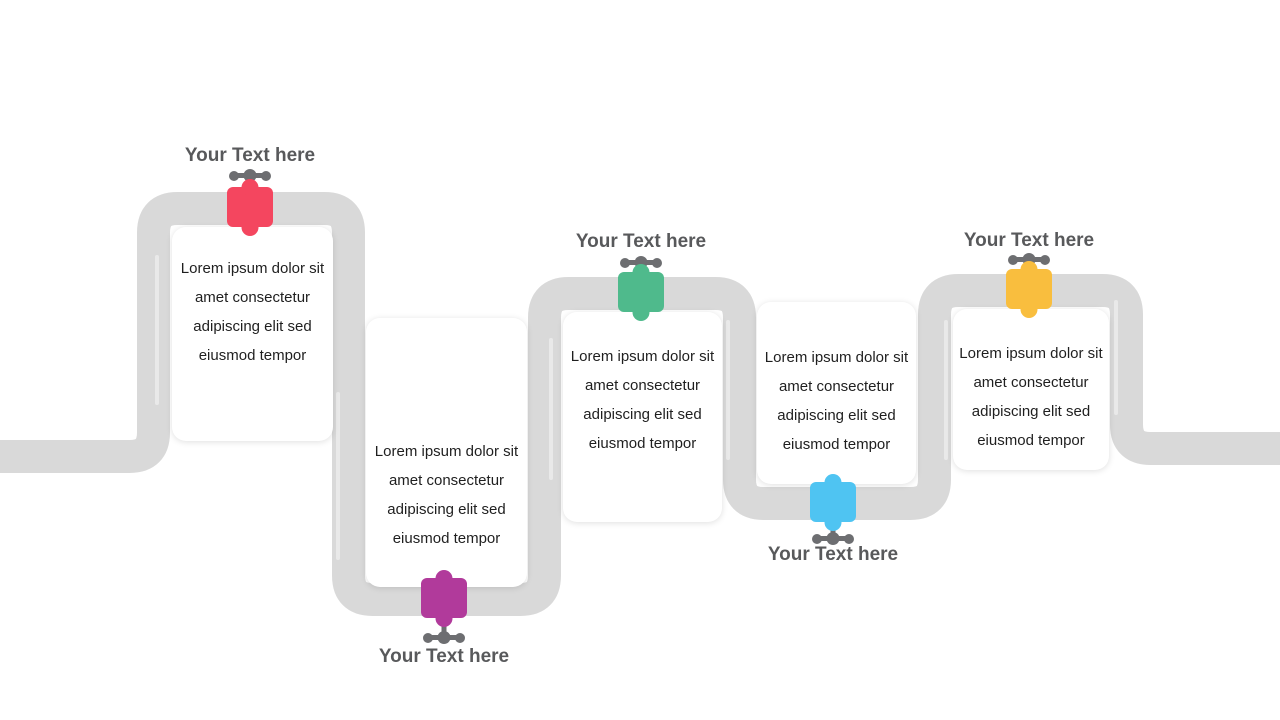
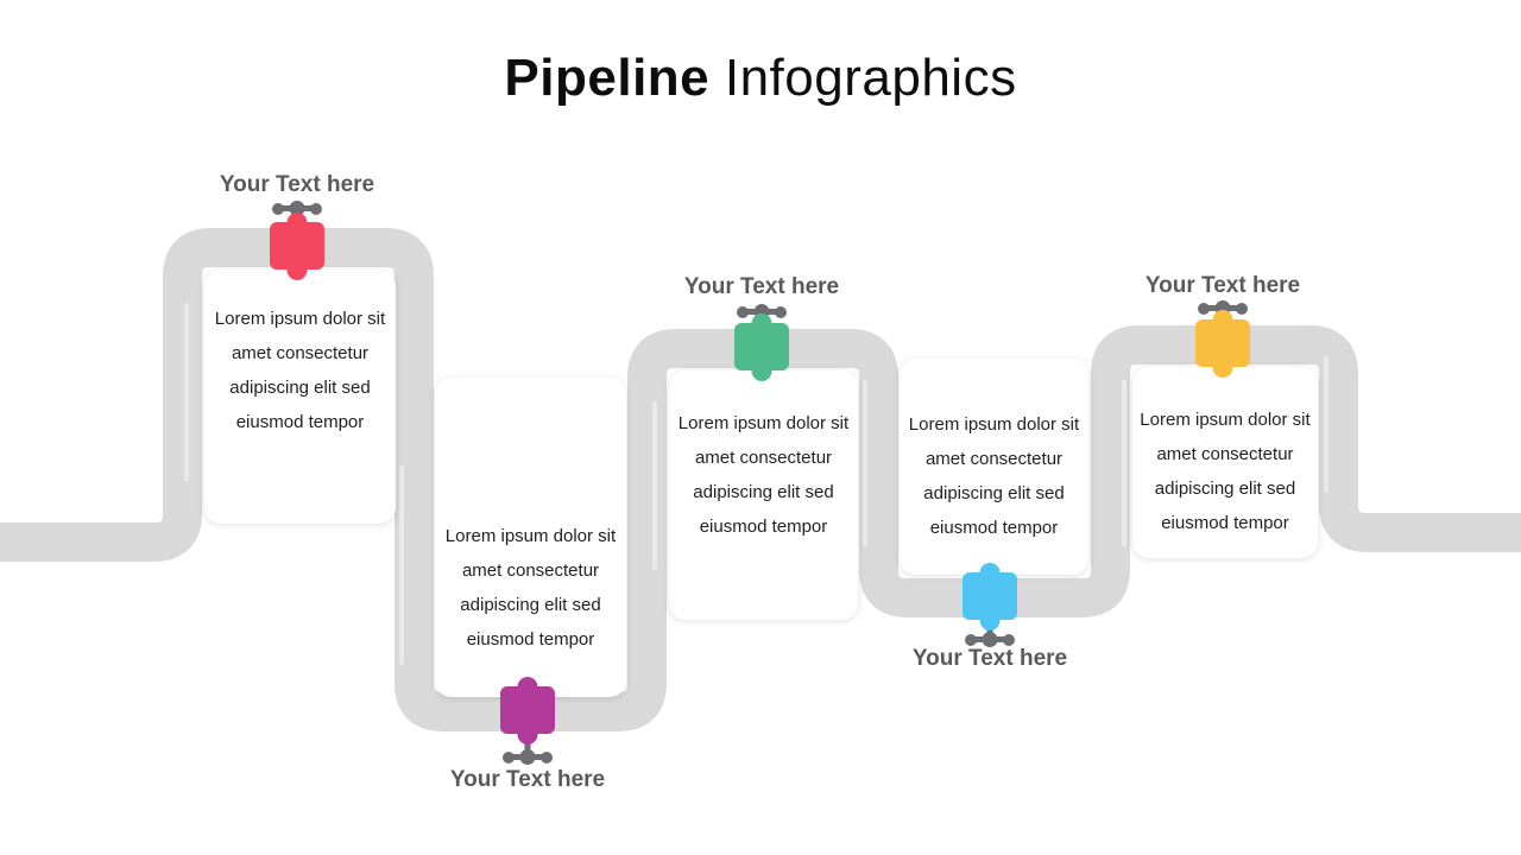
+ Pipeline Infographics
  Lorem ipsum dolor sit
  amet consectetur
  adipiscing elit sed
  eiusmod tempor
  Your Text here
  Lorem ipsum dolor sit
  amet consectetur
  adipiscing elit sed
  eiusmod tempor
  Your Text here
  Lorem ipsum dolor sit
  amet consectetur
  adipiscing elit sed
  eiusmod tempor
  Your Text here
  Lorem ipsum dolor sit
  amet consectetur
  adipiscing elit sed
  eiusmod tempor
  Your Text here
  Lorem ipsum dolor sit
  amet consectetur
  adipiscing elit sed
  eiusmod tempor
  Your Text here
